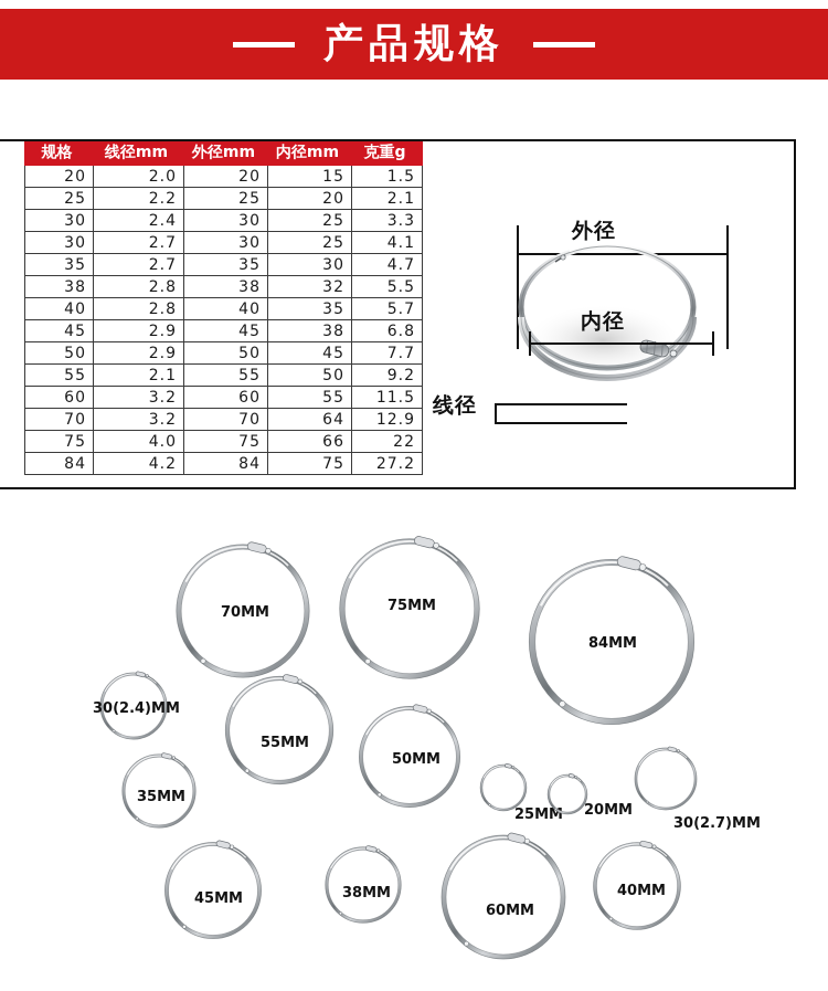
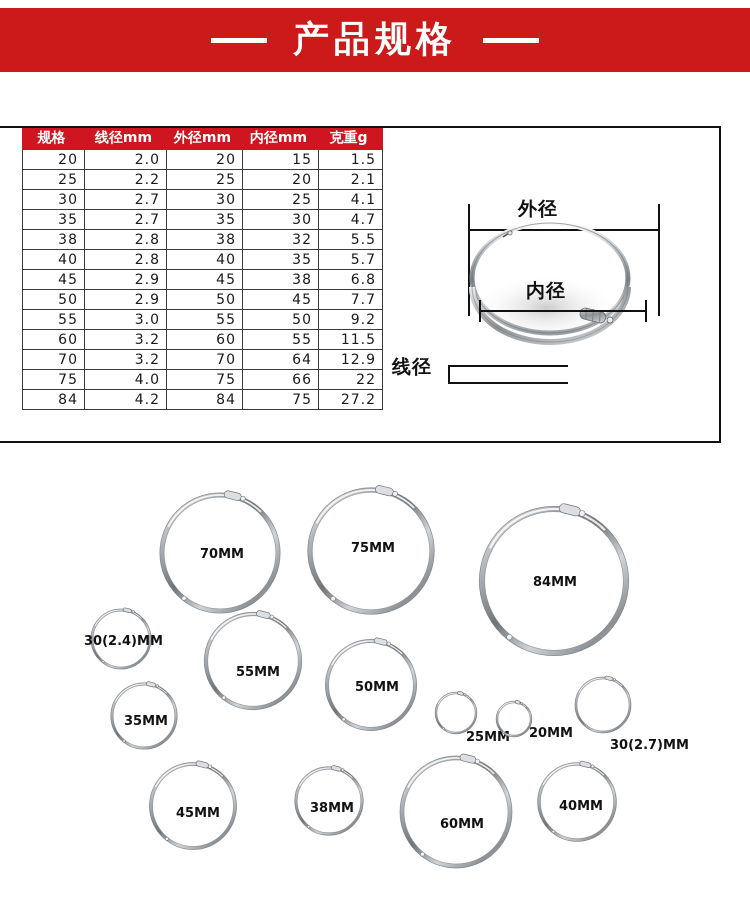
  产品规格
  规格	线径mm	外径mm	内径mm	克重g
  20	2.0	20	15	1.5
  25	2.2	25	20	2.1
- 30	2.4	30	25	3.3
  30	2.7	30	25	4.1
  35	2.7	35	30	4.7
  38	2.8	38	32	5.5
  40	2.8	40	35	5.7
  45	2.9	45	38	6.8
  50	2.9	50	45	7.7
- 55	2.1	55	50	9.2
+ 55	3.0	55	50	9.2
  60	3.2	60	55	11.5
  70	3.2	70	64	12.9
  75	4.0	75	66	22
  84	4.2	84	75	27.2
  外径
  内径
  线径
  70MM
  75MM
  84MM
  30(2.4)MM
  55MM
  50MM
  25MM
  20MM
  30(2.7)MM
  35MM
  45MM
  38MM
  60MM
  40MM
